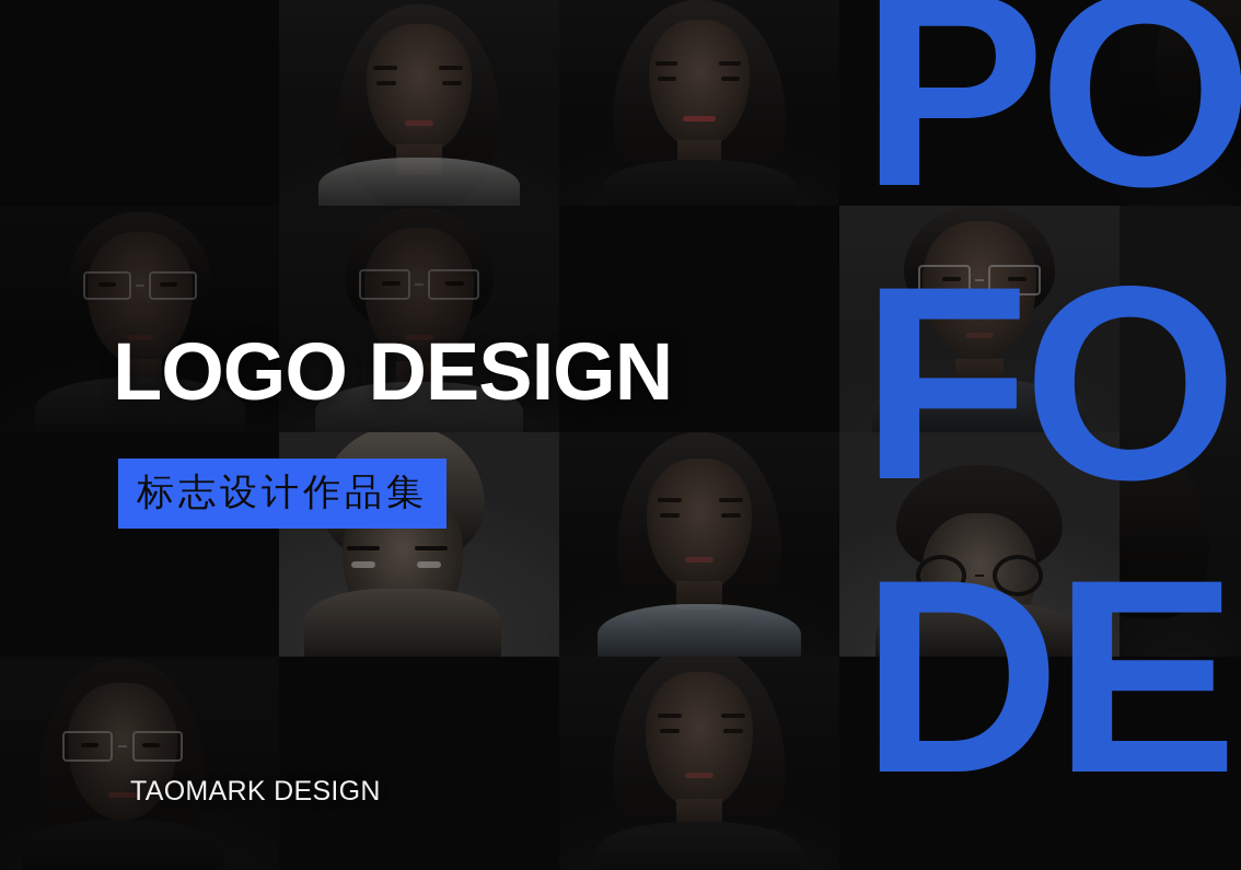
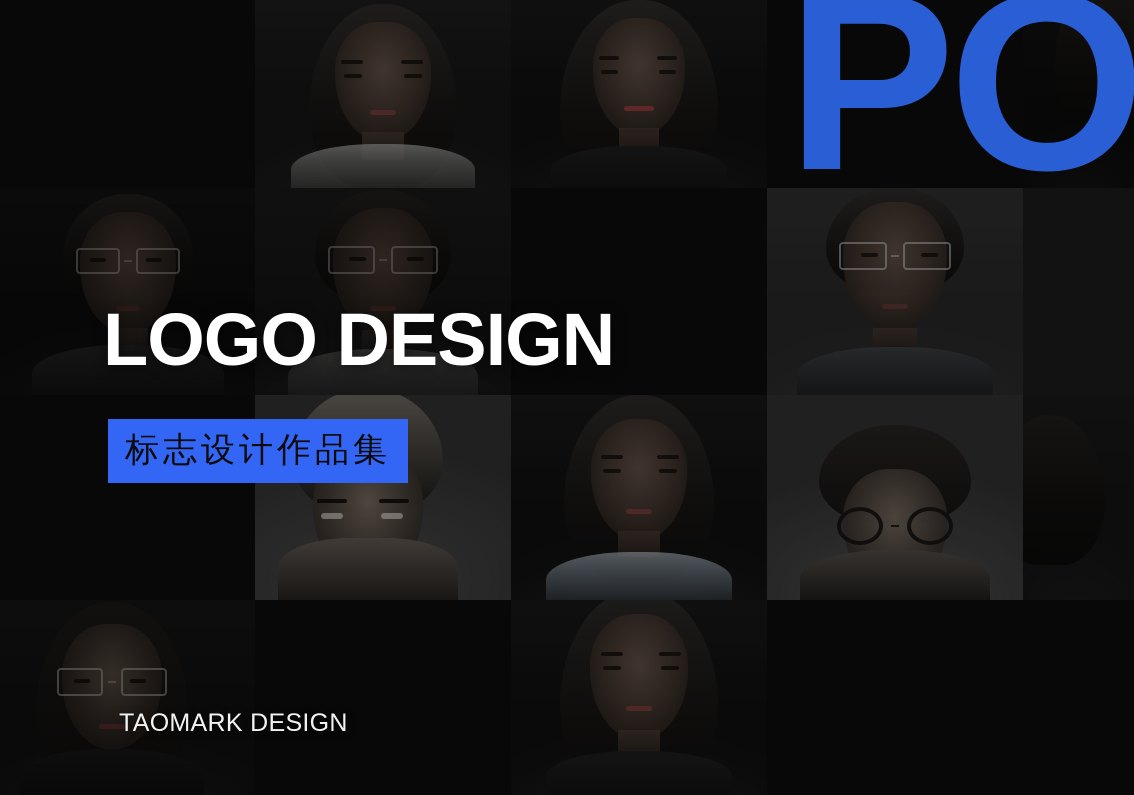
  PO
- FO
- DE
  LOGO DESIGN
  标志设计作品集
  TAOMARK DESIGN
